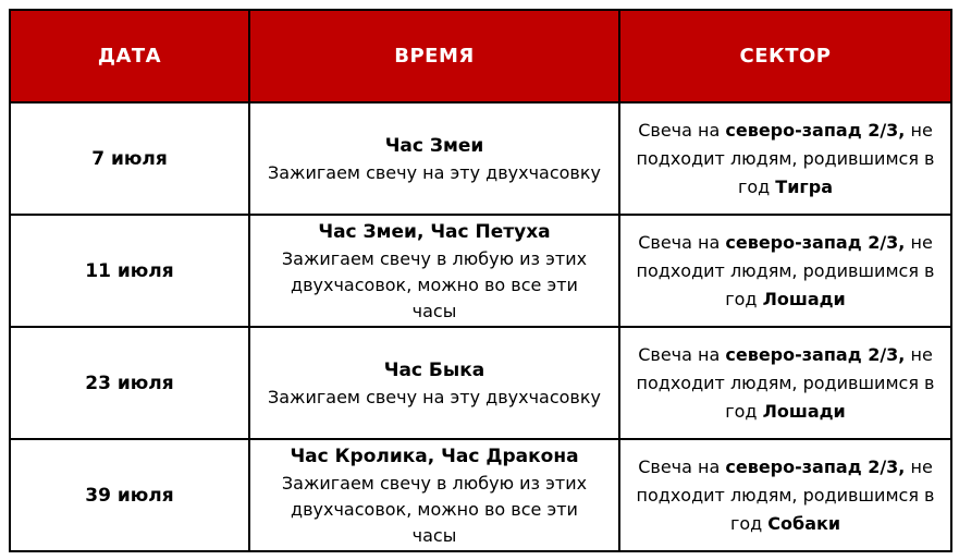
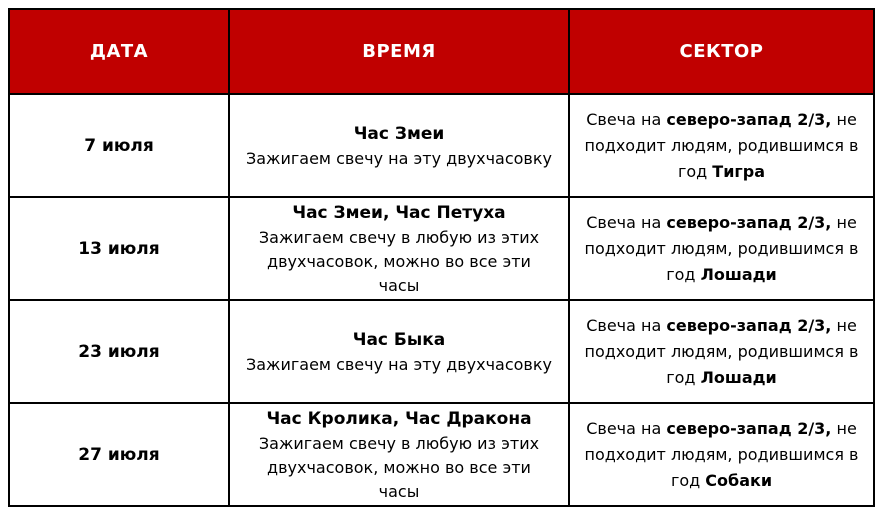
  ДАТА	ВРЕМЯ	СЕКТОР
  7 июля	Час Змеи Зажигаем свечу на эту двухчасовку	Свеча на северо-запад 2/3, не подходит людям, родившимся в год Тигра
- 11 июля	Час Змеи, Час Петуха Зажигаем свечу в любую из этих двухчасовок, можно во все эти часы	Свеча на северо-запад 2/3, не подходит людям, родившимся в год Лошади
+ 13 июля	Час Змеи, Час Петуха Зажигаем свечу в любую из этих двухчасовок, можно во все эти часы	Свеча на северо-запад 2/3, не подходит людям, родившимся в год Лошади
  23 июля	Час Быка Зажигаем свечу на эту двухчасовку	Свеча на северо-запад 2/3, не подходит людям, родившимся в год Лошади
- 39 июля	Час Кролика, Час Дракона Зажигаем свечу в любую из этих двухчасовок, можно во все эти часы	Свеча на северо-запад 2/3, не подходит людям, родившимся в год Собаки
+ 27 июля	Час Кролика, Час Дракона Зажигаем свечу в любую из этих двухчасовок, можно во все эти часы	Свеча на северо-запад 2/3, не подходит людям, родившимся в год Собаки
